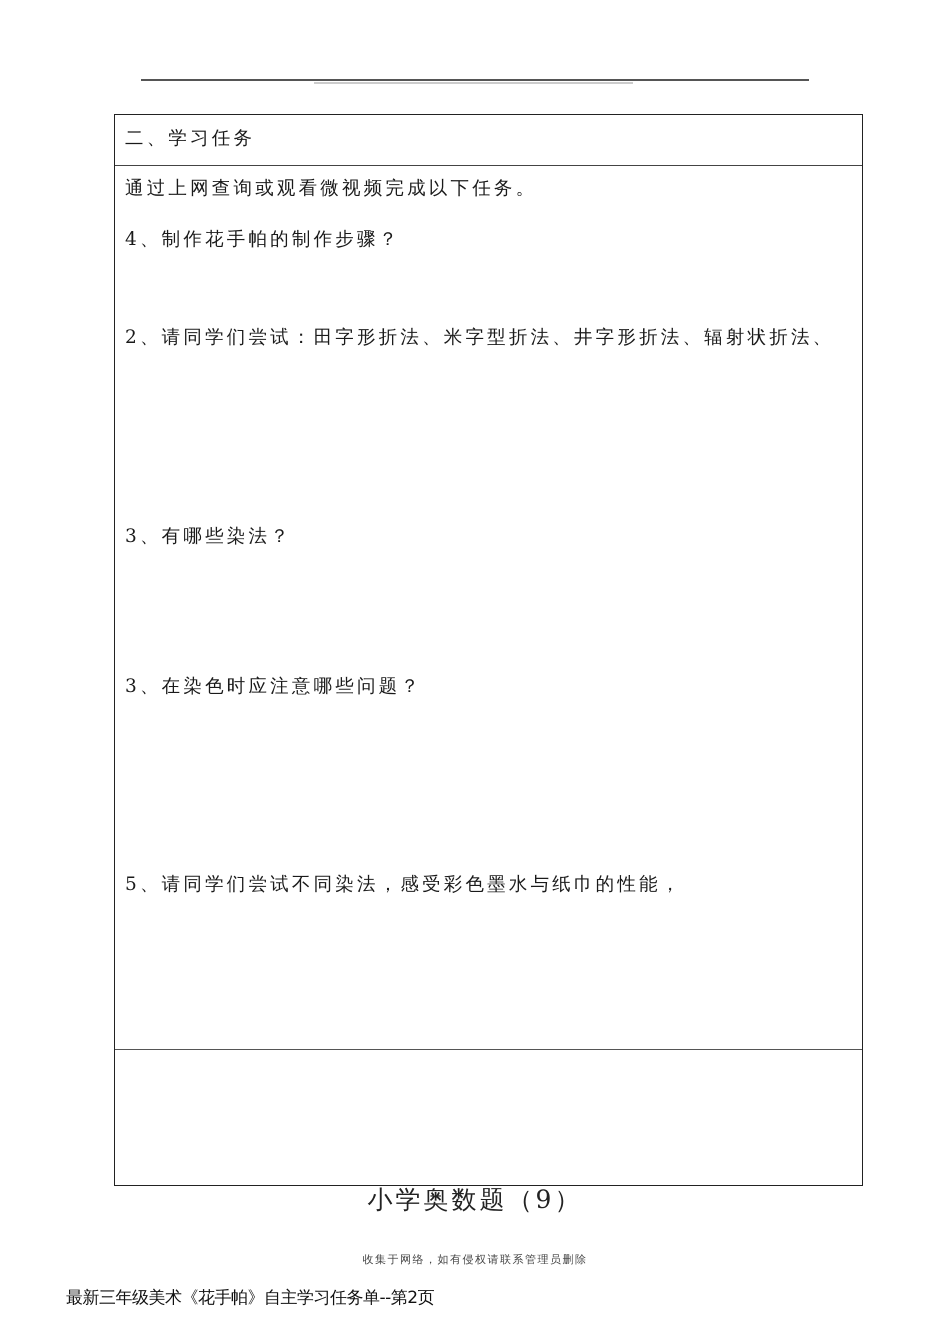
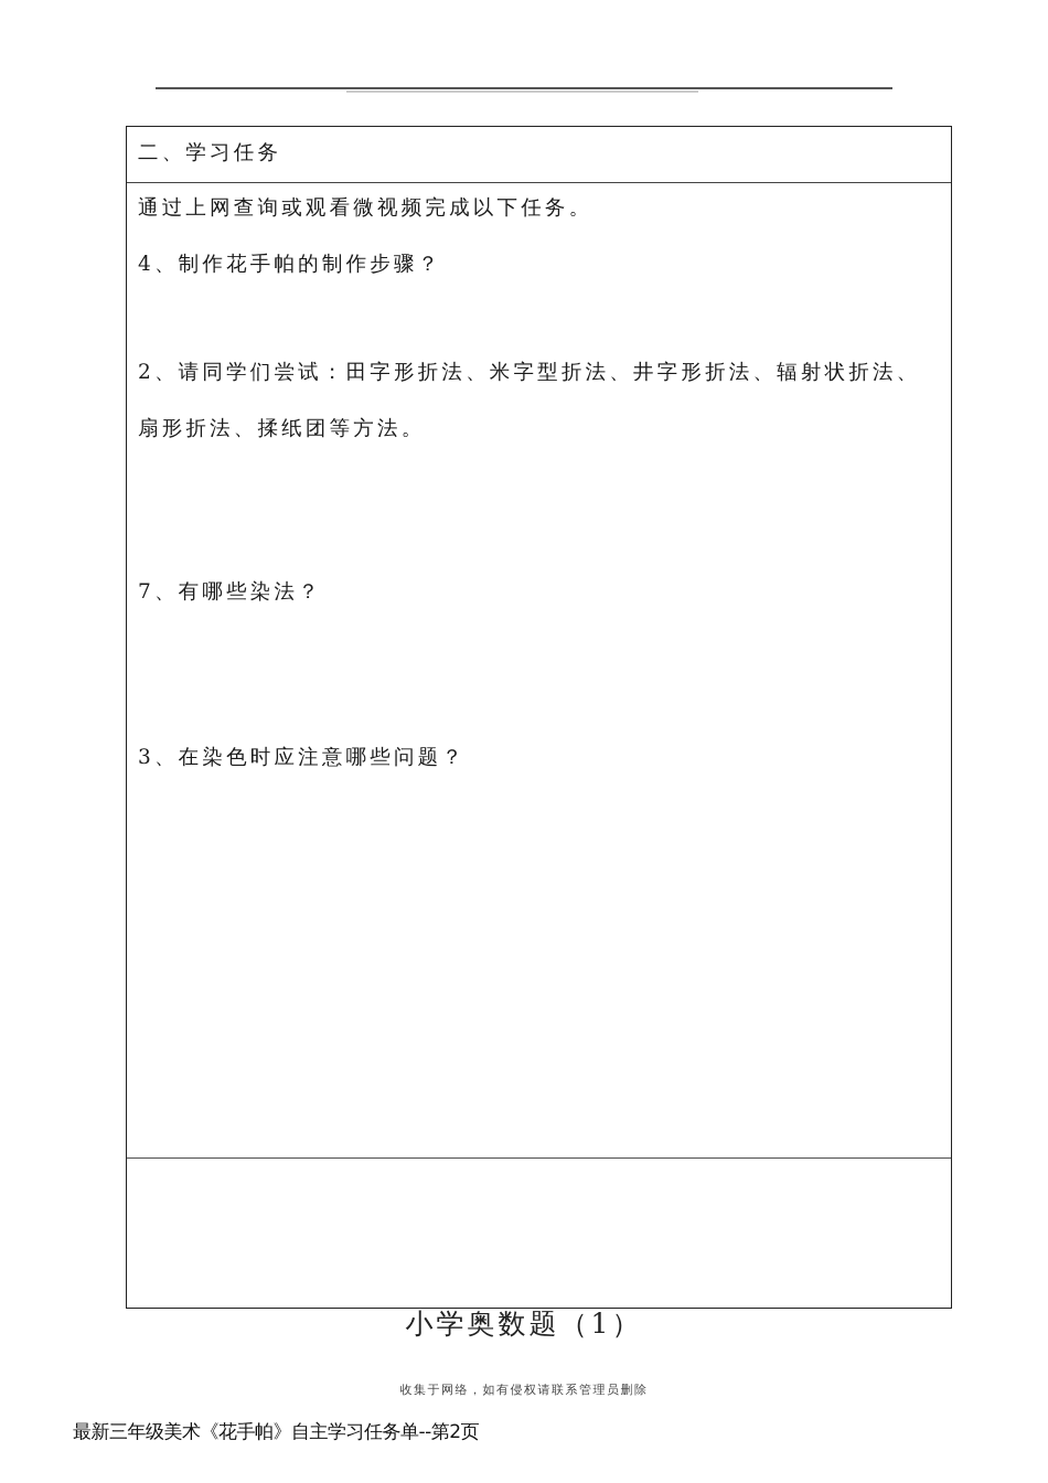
  二、学习任务
  通过上网查询或观看微视频完成以下任务。
  4、制作花手帕的制作步骤？
  2、请同学们尝试：田字形折法、米字型折法、井字形折法、辐射状折法、
+ 扇形折法、揉纸团等方法。
- 3、有哪些染法？
+ 7、有哪些染法？
  3、在染色时应注意哪些问题？
- 5、请同学们尝试不同染法，感受彩色墨水与纸巾的性能，
- 小学奥数题（9）
+ 小学奥数题（1）
  收集于网络，如有侵权请联系管理员删除
  最新三年级美术《花手帕》自主学习任务单--第2页
